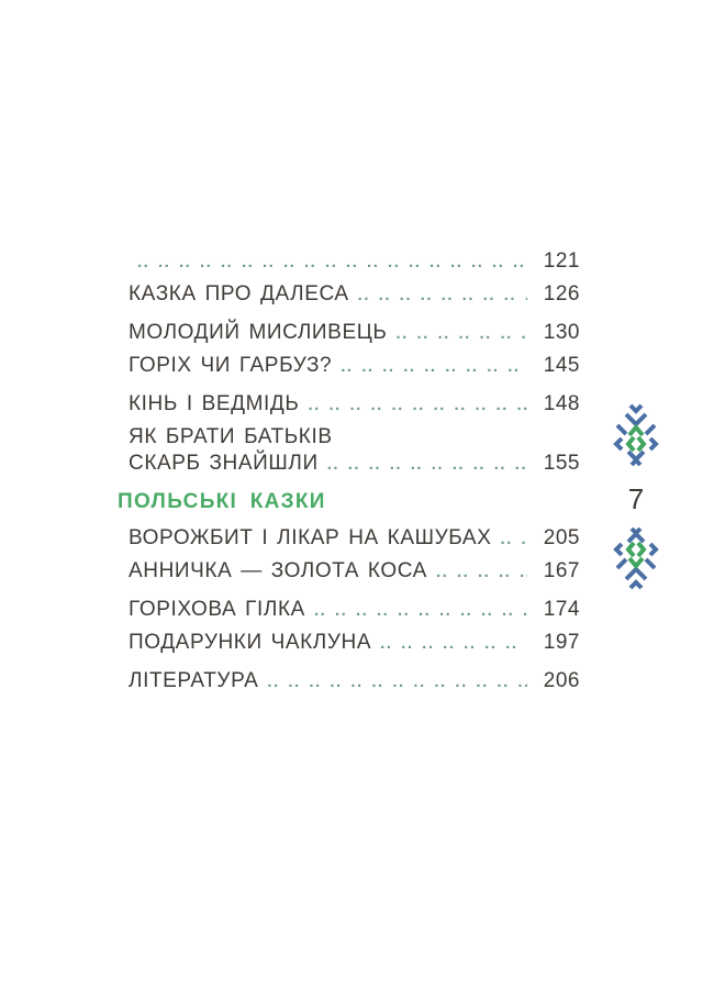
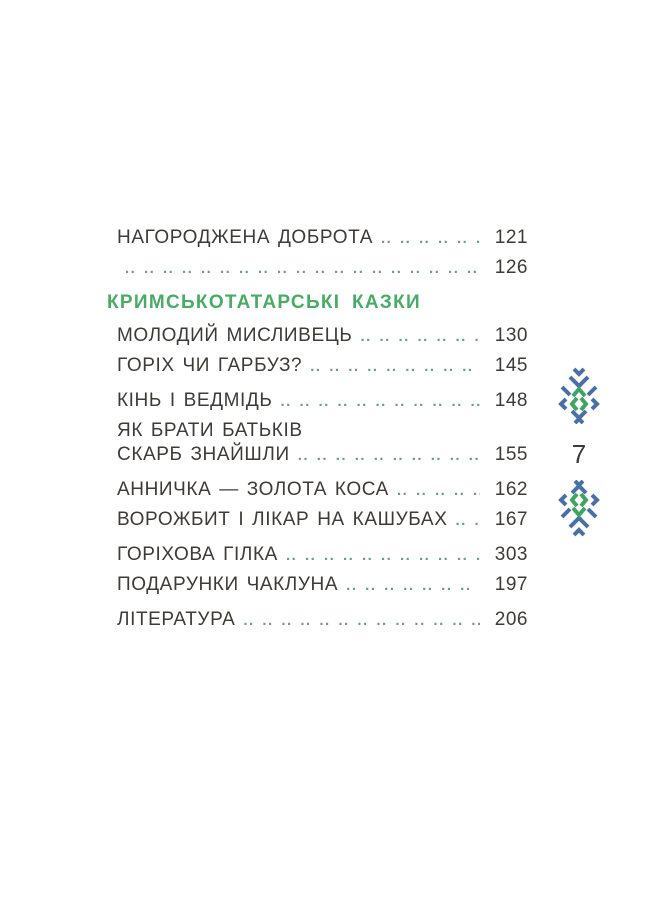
+ НАГОРОДЖЕНА ДОБРОТА
  121
- КАЗКА ПРО ДАЛЕСА
  126
+ КРИМСЬКОТАТАРСЬКІ КАЗКИ
  МОЛОДИЙ МИСЛИВЕЦЬ
  130
  ГОРІХ ЧИ ГАРБУЗ?
  145
  КІНЬ І ВЕДМІДЬ
  148
  ЯК БРАТИ БАТЬКІВ
  СКАРБ ЗНАЙШЛИ
  155
- ПОЛЬСЬКІ КАЗКИ
- ВОРОЖБИТ І ЛІКАР НА КАШУБАХ
+ АННИЧКА — ЗОЛОТА КОСА
- 205
+ 162
- АННИЧКА — ЗОЛОТА КОСА
+ ВОРОЖБИТ І ЛІКАР НА КАШУБАХ
  167
  ГОРІХОВА ГІЛКА
- 174
+ 303
  ПОДАРУНКИ ЧАКЛУНА
  197
  ЛІТЕРАТУРА
  206
  7
